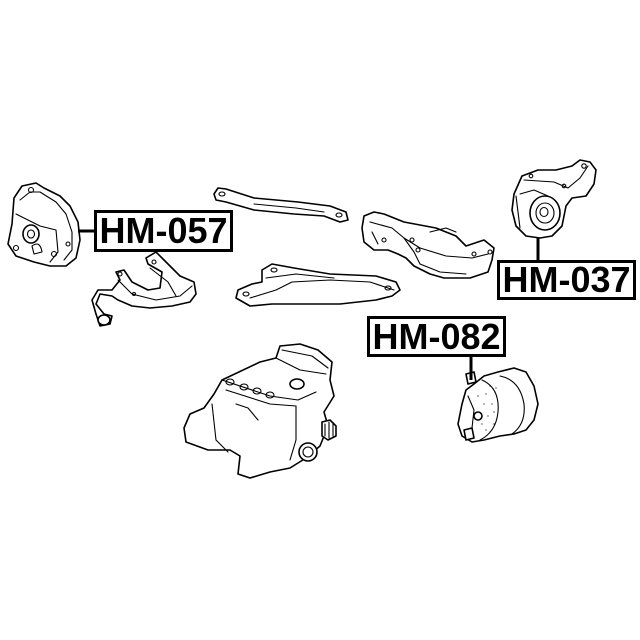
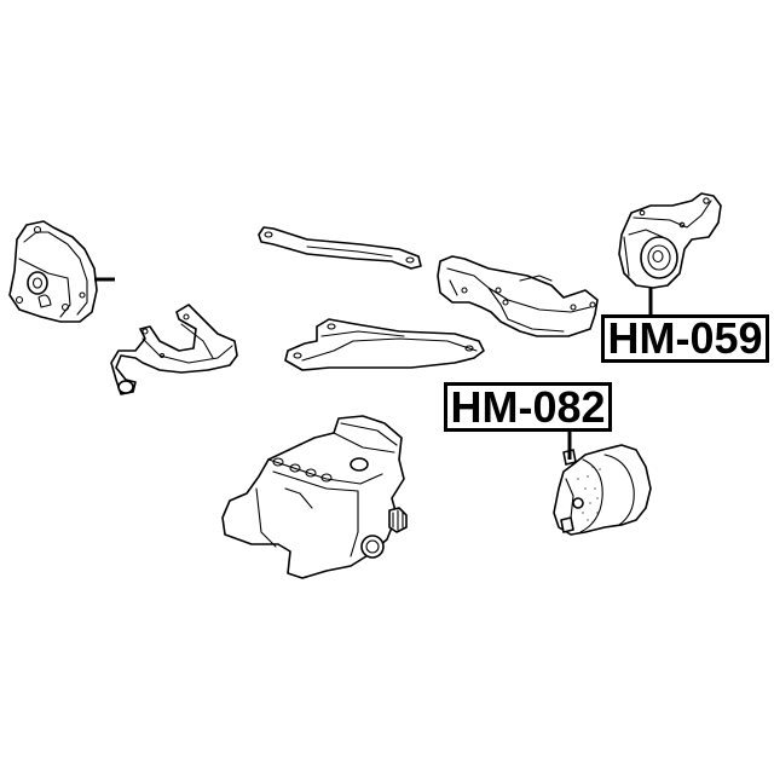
- HM-057
- HM-037
+ HM-059
  HM-082
